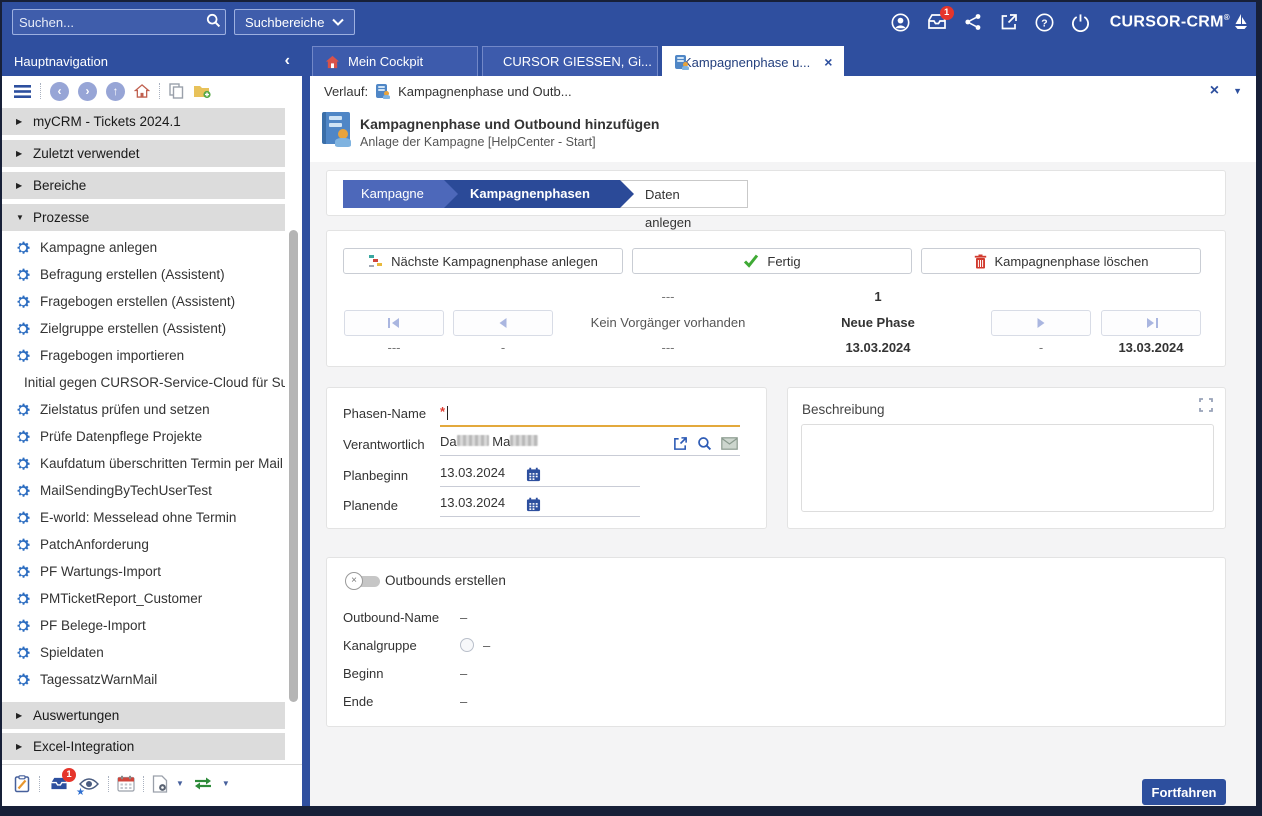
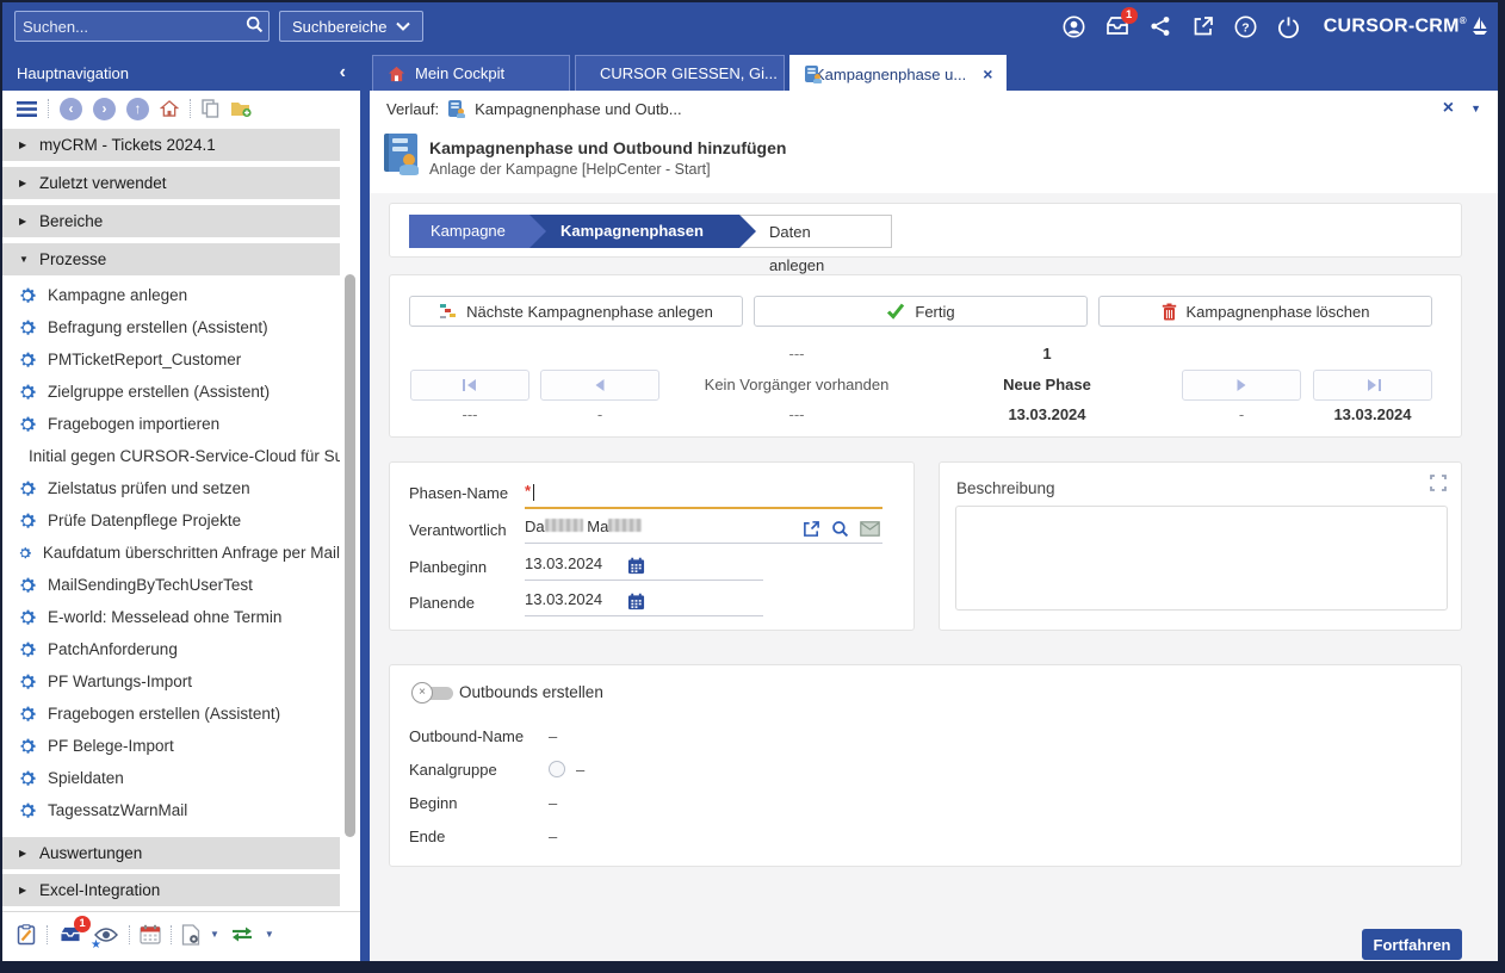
  Suchen...
  Suchbereiche
  1
  ?
  CURSOR-CRM®
  Hauptnavigation
  ‹
  Mein Cockpit
  CURSOR GIESSEN, Gi...
  ampagnenphase u...
  ×
  ‹
  ›
  ↑
  ▶
  myCRM - Tickets 2024.1
  ▶
  Zuletzt verwendet
  ▶
  Bereiche
  ▼
  Prozesse
  Kampagne anlegen
  Befragung erstellen (Assistent)
- Fragebogen erstellen (Assistent)
+ PMTicketReport_Customer
  Zielgruppe erstellen (Assistent)
  Fragebogen importieren
  Initial gegen CURSOR-Service-Cloud für Su
  Zielstatus prüfen und setzen
  Prüfe Datenpflege Projekte
- Kaufdatum überschritten Termin per Mail
+ Kaufdatum überschritten Anfrage per Mail
  MailSendingByTechUserTest
  E-world: Messelead ohne Termin
  PatchAnforderung
  PF Wartungs-Import
- PMTicketReport_Customer
+ Fragebogen erstellen (Assistent)
  PF Belege-Import
  Spieldaten
  TagessatzWarnMail
  ▶
  Auswertungen
  ▶
  Excel-Integration
  1
  ★
  ▼
  ▼
  Verlauf:
  Kampagnenphase und Outb...
  ×
  ▼
  Kampagnenphase und Outbound hinzufügen
  Anlage der Kampagne [HelpCenter - Start]
  Kampagne
  Kampagnenphasen
  Daten anlegen
  Nächste Kampagnenphase anlegen
  Fertig
  Kampagnenphase löschen
  ---
  -
  ---
  Kein Vorgänger vorhanden
  ---
  1
  Neue Phase
  13.03.2024
  -
  13.03.2024
  Phasen-Name
  *
  Verantwortlich
  Da Ma
  Planbeginn
  13.03.2024
  Planende
  13.03.2024
  Beschreibung
  ×
  Outbounds erstellen
  Outbound-Name
  –
  Kanalgruppe
  –
  Beginn
  –
  Ende
  –
  Fortfahren
